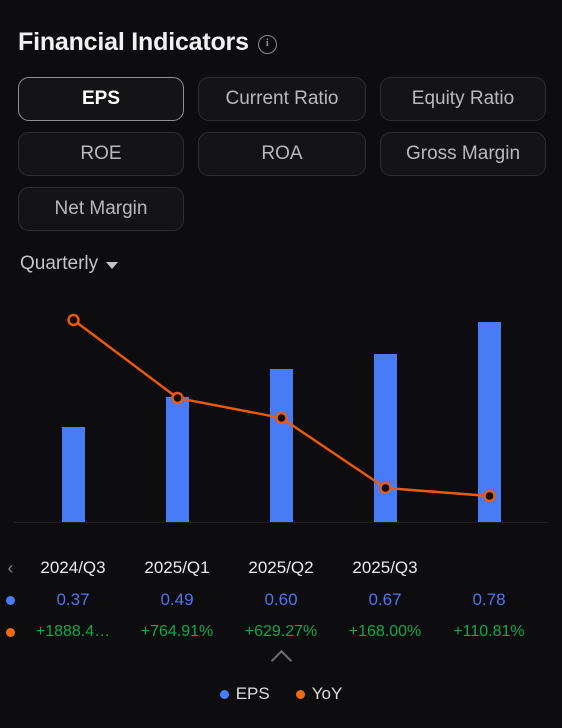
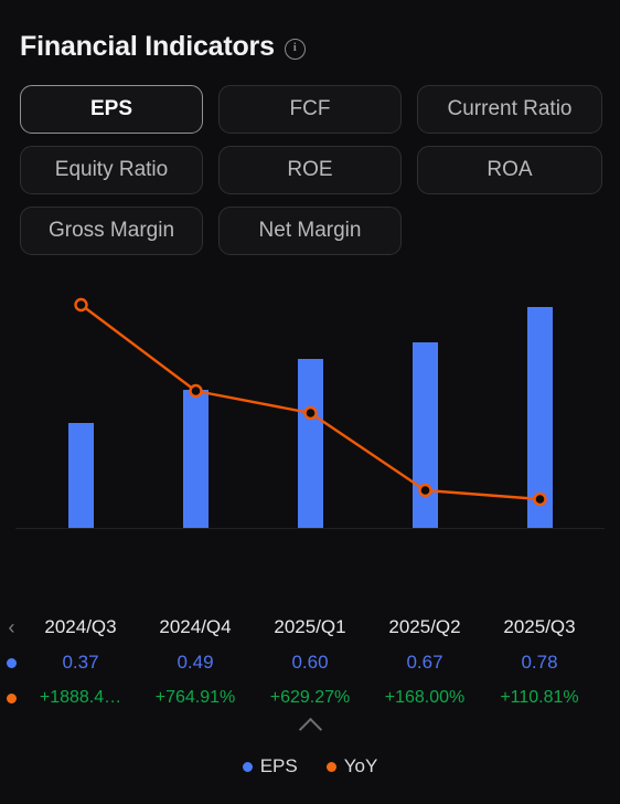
  Financial Indicators
  i
  EPS
+ FCF
  Current Ratio
  Equity Ratio
  ROE
  ROA
  Gross Margin
  Net Margin
- Quarterly
  ‹
  2024/Q3
+ 2024/Q4
  2025/Q1
  2025/Q2
  2025/Q3
  0.37
  0.49
  0.60
  0.67
  0.78
  +1888.4…
  +764.91%
  +629.27%
  +168.00%
  +110.81%
  EPS
  YoY
